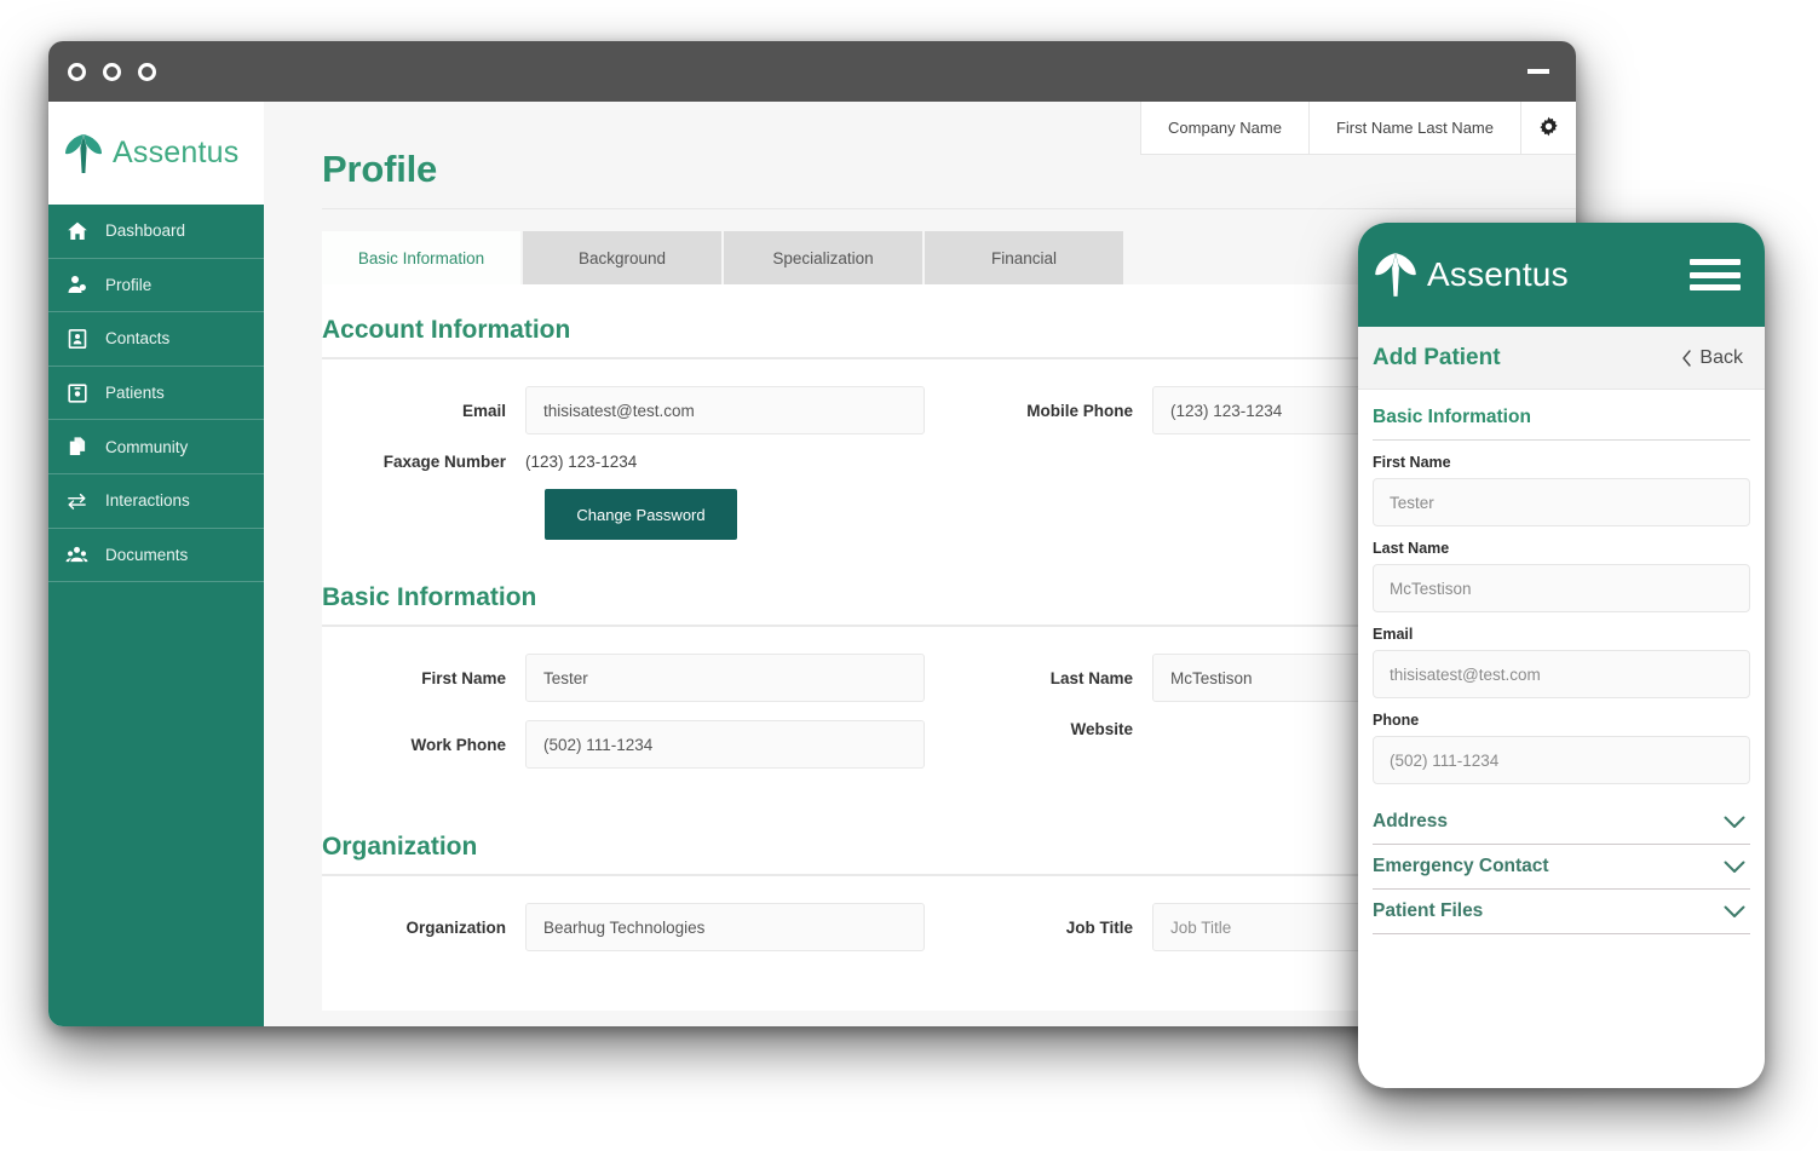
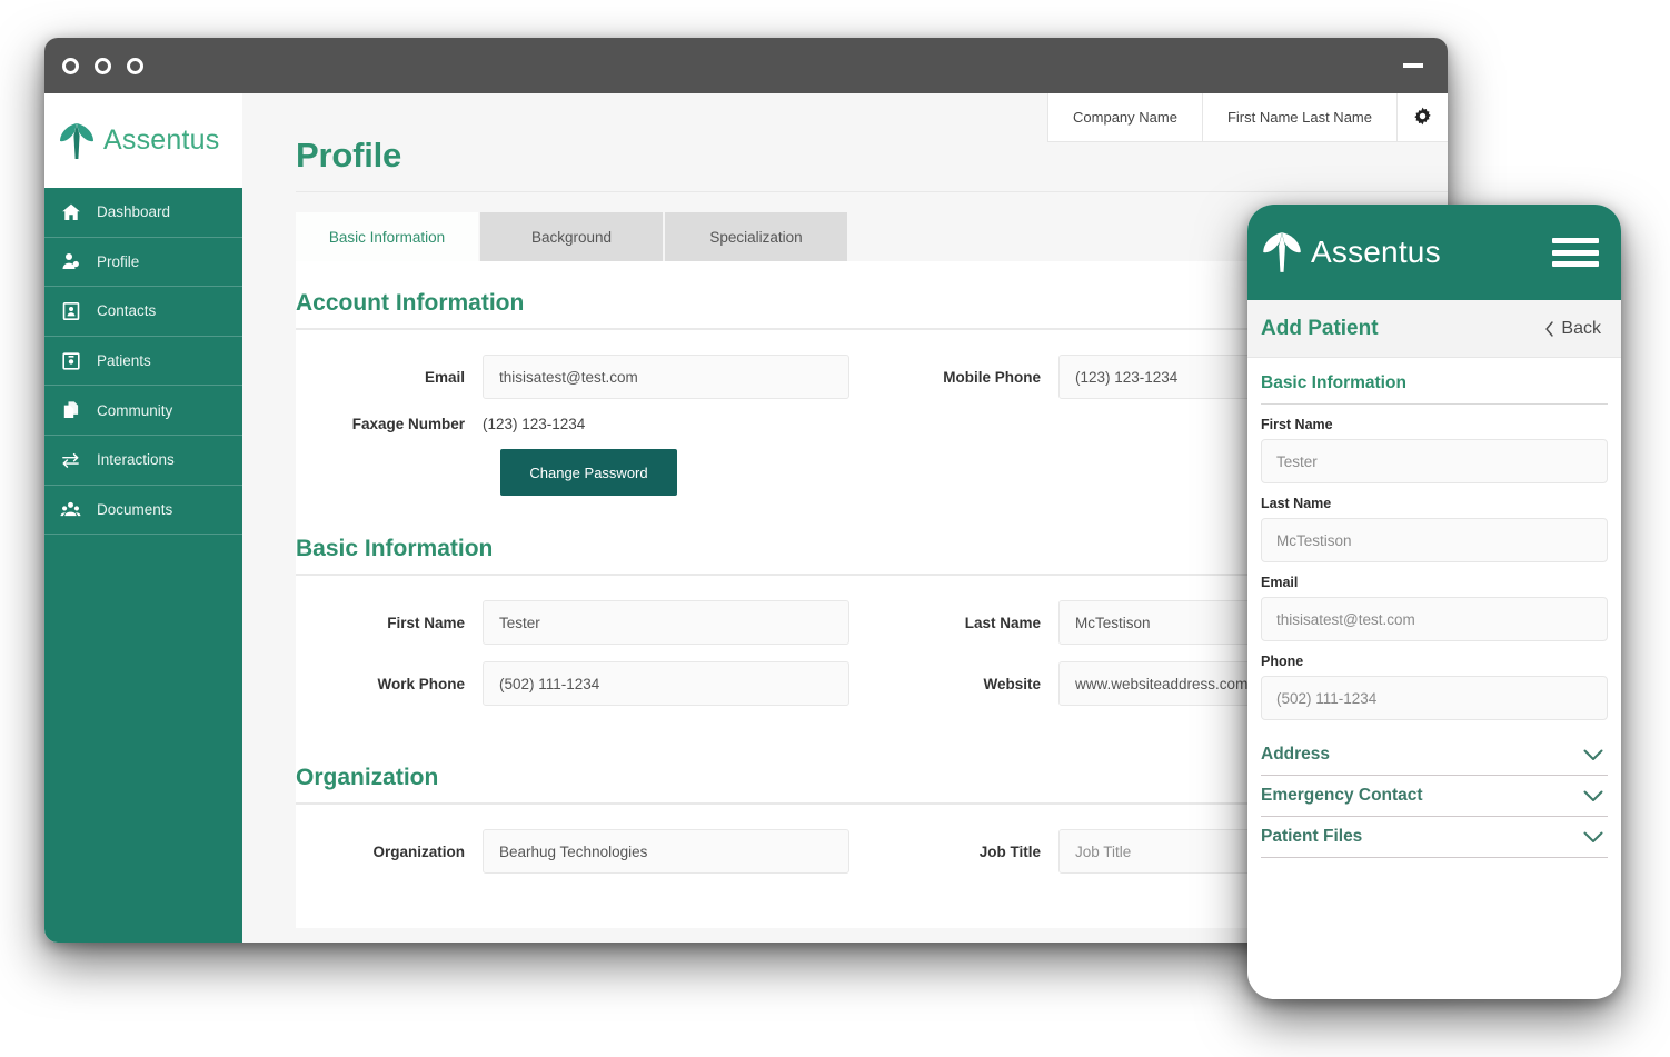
  Assentus
  Dashboard
  Profile
  Contacts
  Patients
  Community
  Interactions
  Documents
  Company Name
  First Name Last Name
  Profile
  Basic Information
  Background
  Specialization
- Financial
  Account Information
  Email
  thisisatest@test.com
  Faxage Number
  (123) 123-1234
  Change Password
  Mobile Phone
  (123) 123-1234
  Basic Information
  First Name
  Tester
  Work Phone
  (502) 111-1234
  Last Name
  McTestison
  Website
+ www.websiteaddress.com
  Organization
  Organization
  Bearhug Technologies
  Job Title
  Job Title
  Assentus
  Add Patient
  Back
  Basic Information
  First Name
  Tester
  Last Name
  McTestison
  Email
  thisisatest@test.com
  Phone
  (502) 111-1234
  Address
  Emergency Contact
  Patient Files
